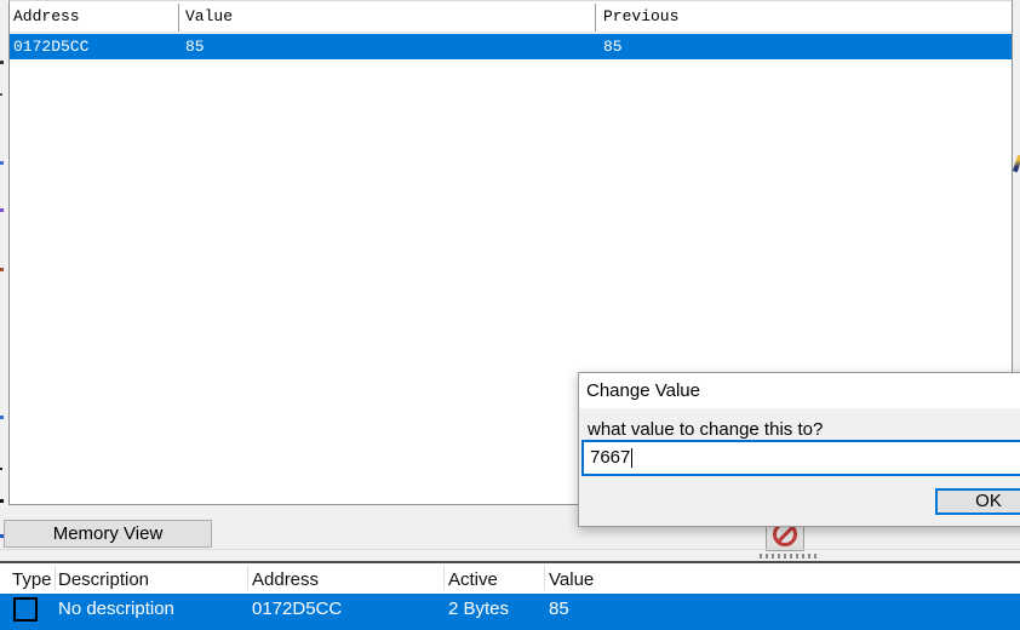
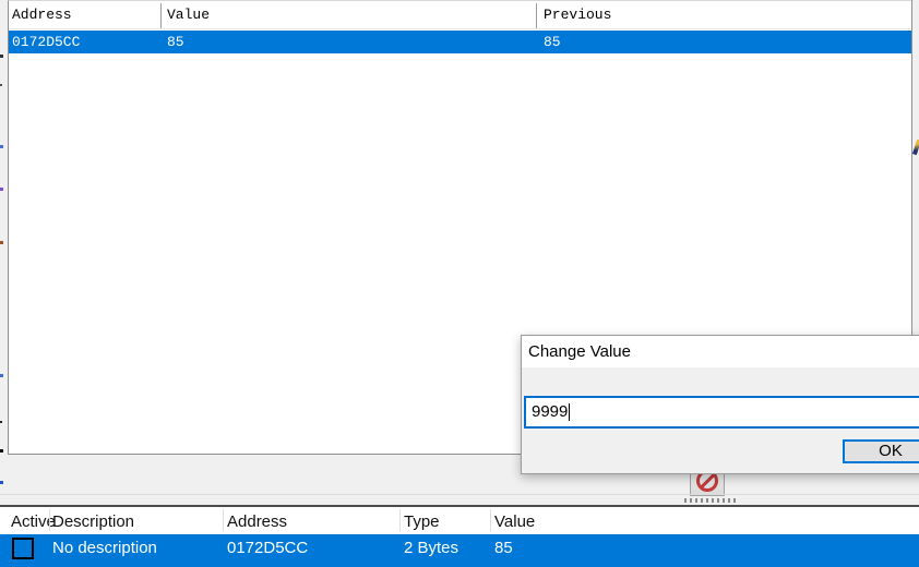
  Address
  Value
  Previous
  0172D5CC
  85
  85
- Memory View
- Type
+ Active
  Description
  Address
- Active
+ Type
  Value
  No description
  0172D5CC
  2 Bytes
  85
  Change Value
- what value to change this to?
- 7667
+ 9999
  OK
